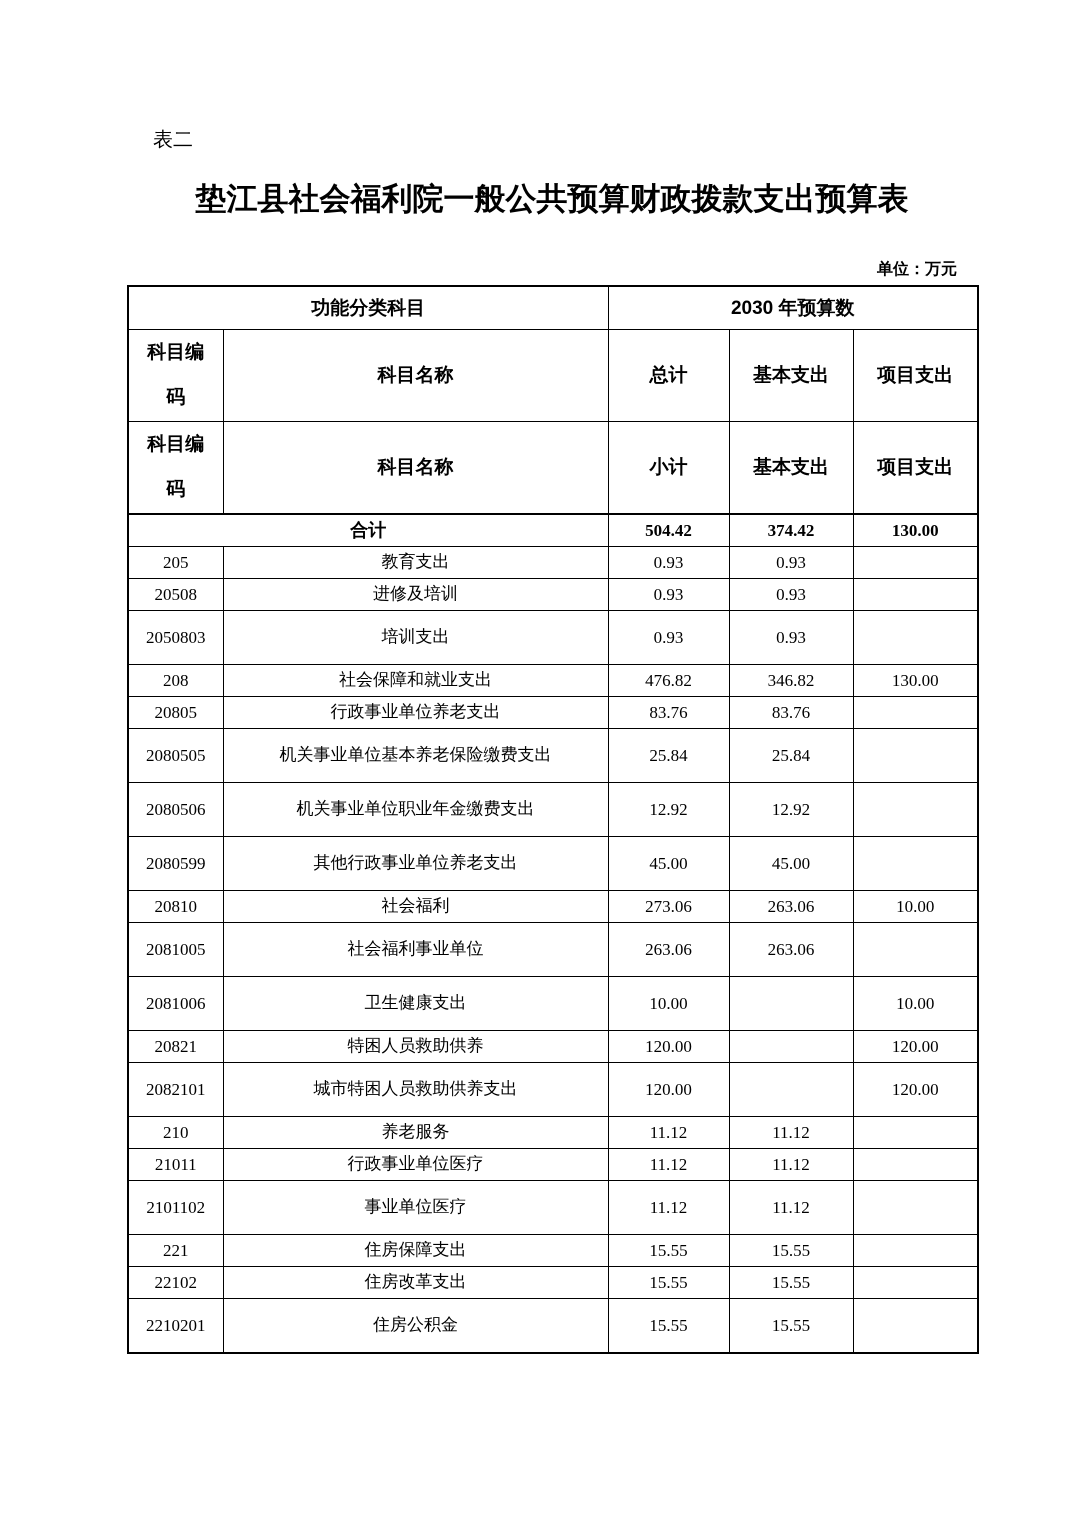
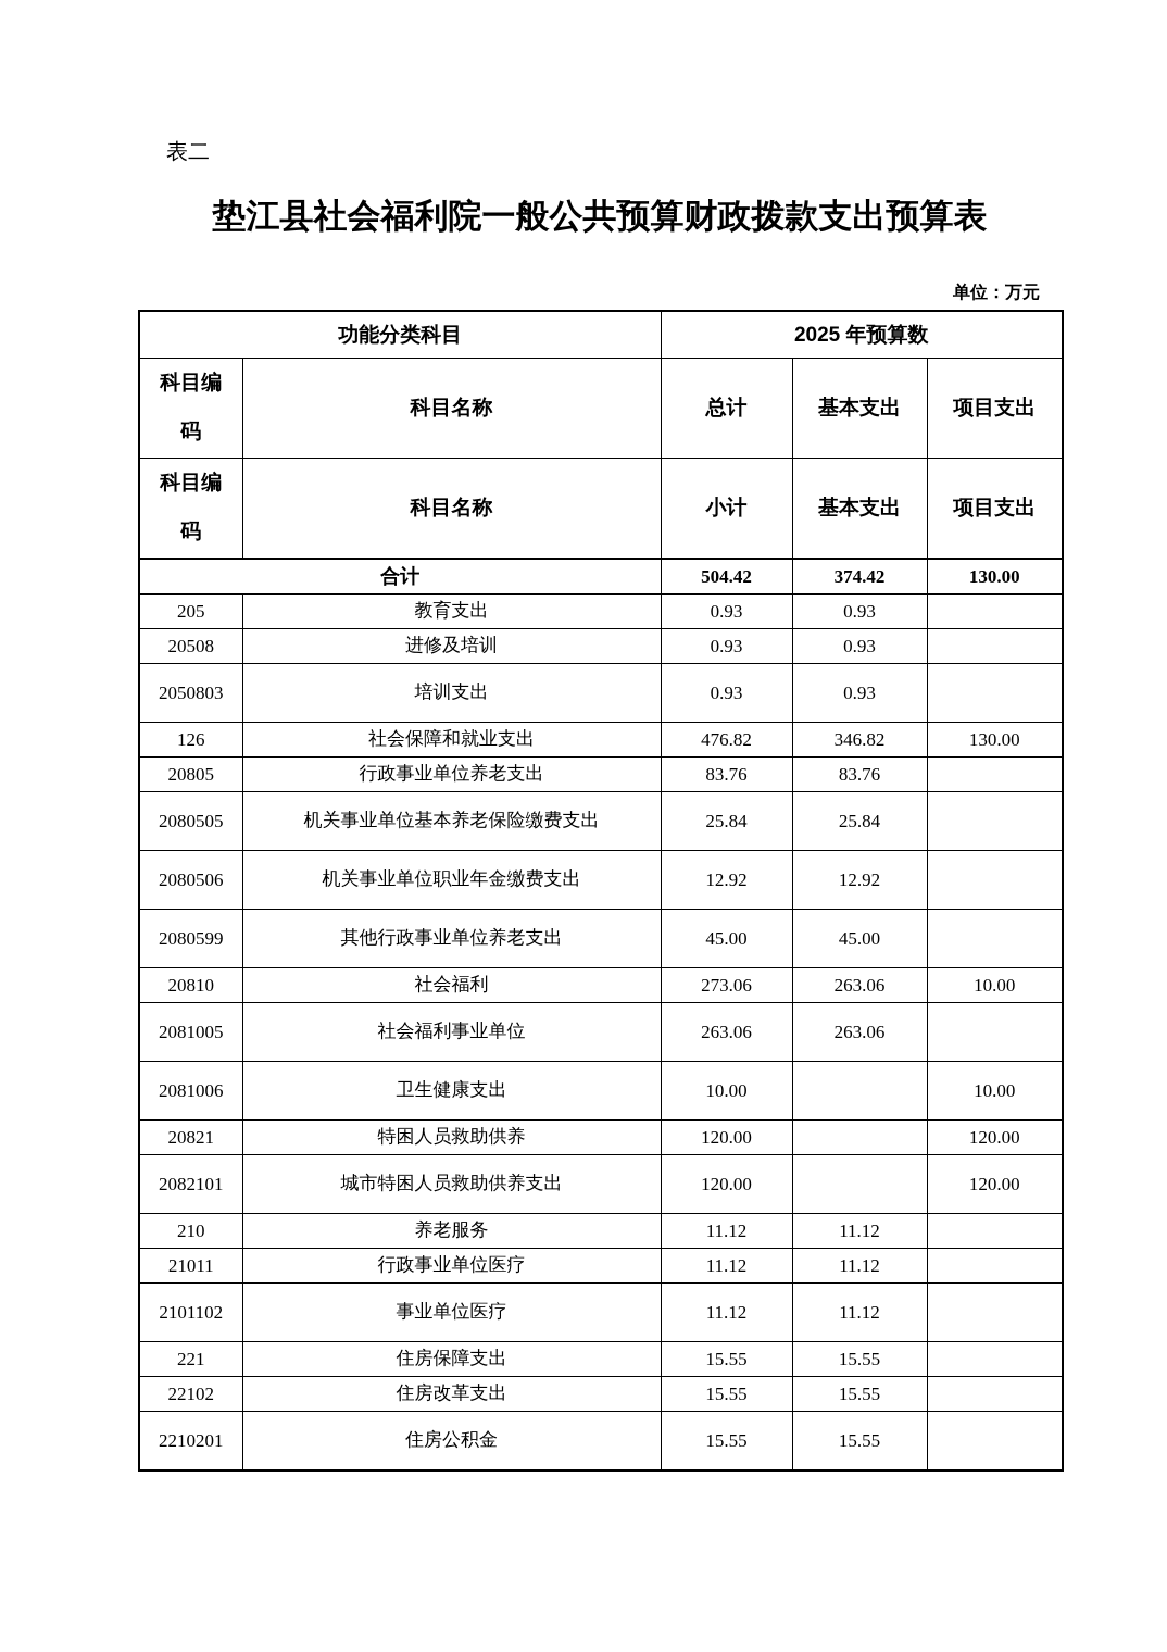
  表二
  垫江县社会福利院一般公共预算财政拨款支出预算表
  单位：万元
- 功能分类科目	2030 年预算数
+ 功能分类科目	2025 年预算数
  科目编码	科目名称	总计	基本支出	项目支出
  科目编码	科目名称	小计	基本支出	项目支出
  合计	504.42	374.42	130.00
  205	教育支出	0.93	0.93
  20508	进修及培训	0.93	0.93
  2050803	培训支出	0.93	0.93
- 208	社会保障和就业支出	476.82	346.82	130.00
+ 126	社会保障和就业支出	476.82	346.82	130.00
  20805	行政事业单位养老支出	83.76	83.76
  2080505	机关事业单位基本养老保险缴费支出	25.84	25.84
  2080506	机关事业单位职业年金缴费支出	12.92	12.92
  2080599	其他行政事业单位养老支出	45.00	45.00
  20810	社会福利	273.06	263.06	10.00
  2081005	社会福利事业单位	263.06	263.06
  2081006	卫生健康支出	10.00		10.00
  20821	特困人员救助供养	120.00		120.00
  2082101	城市特困人员救助供养支出	120.00		120.00
  210	养老服务	11.12	11.12
  21011	行政事业单位医疗	11.12	11.12
  2101102	事业单位医疗	11.12	11.12
  221	住房保障支出	15.55	15.55
  22102	住房改革支出	15.55	15.55
  2210201	住房公积金	15.55	15.55
